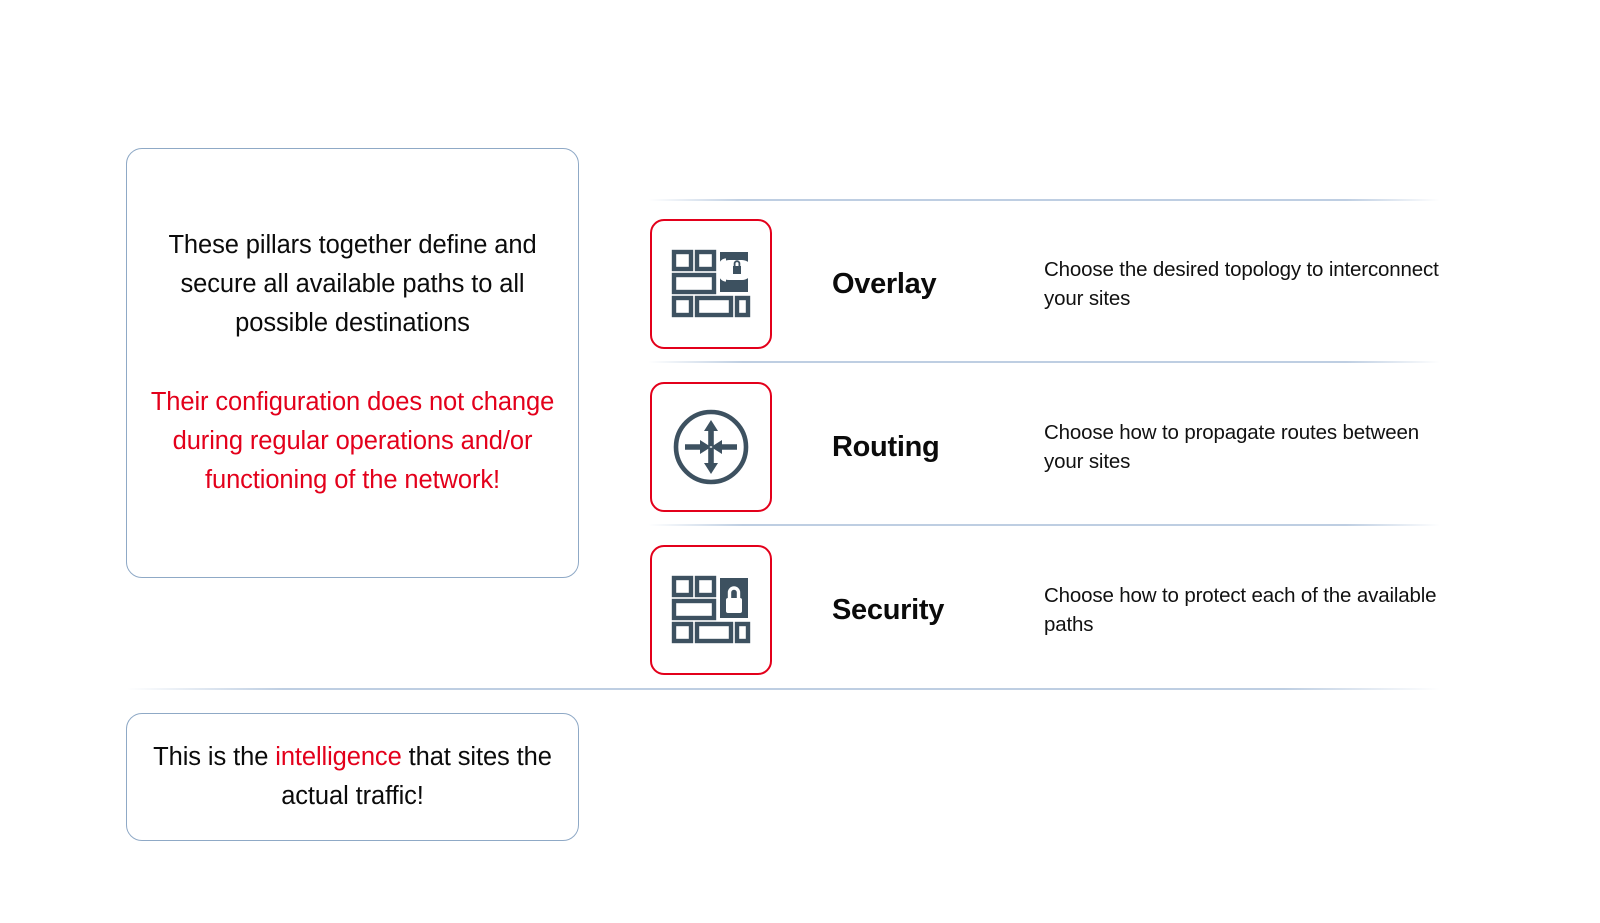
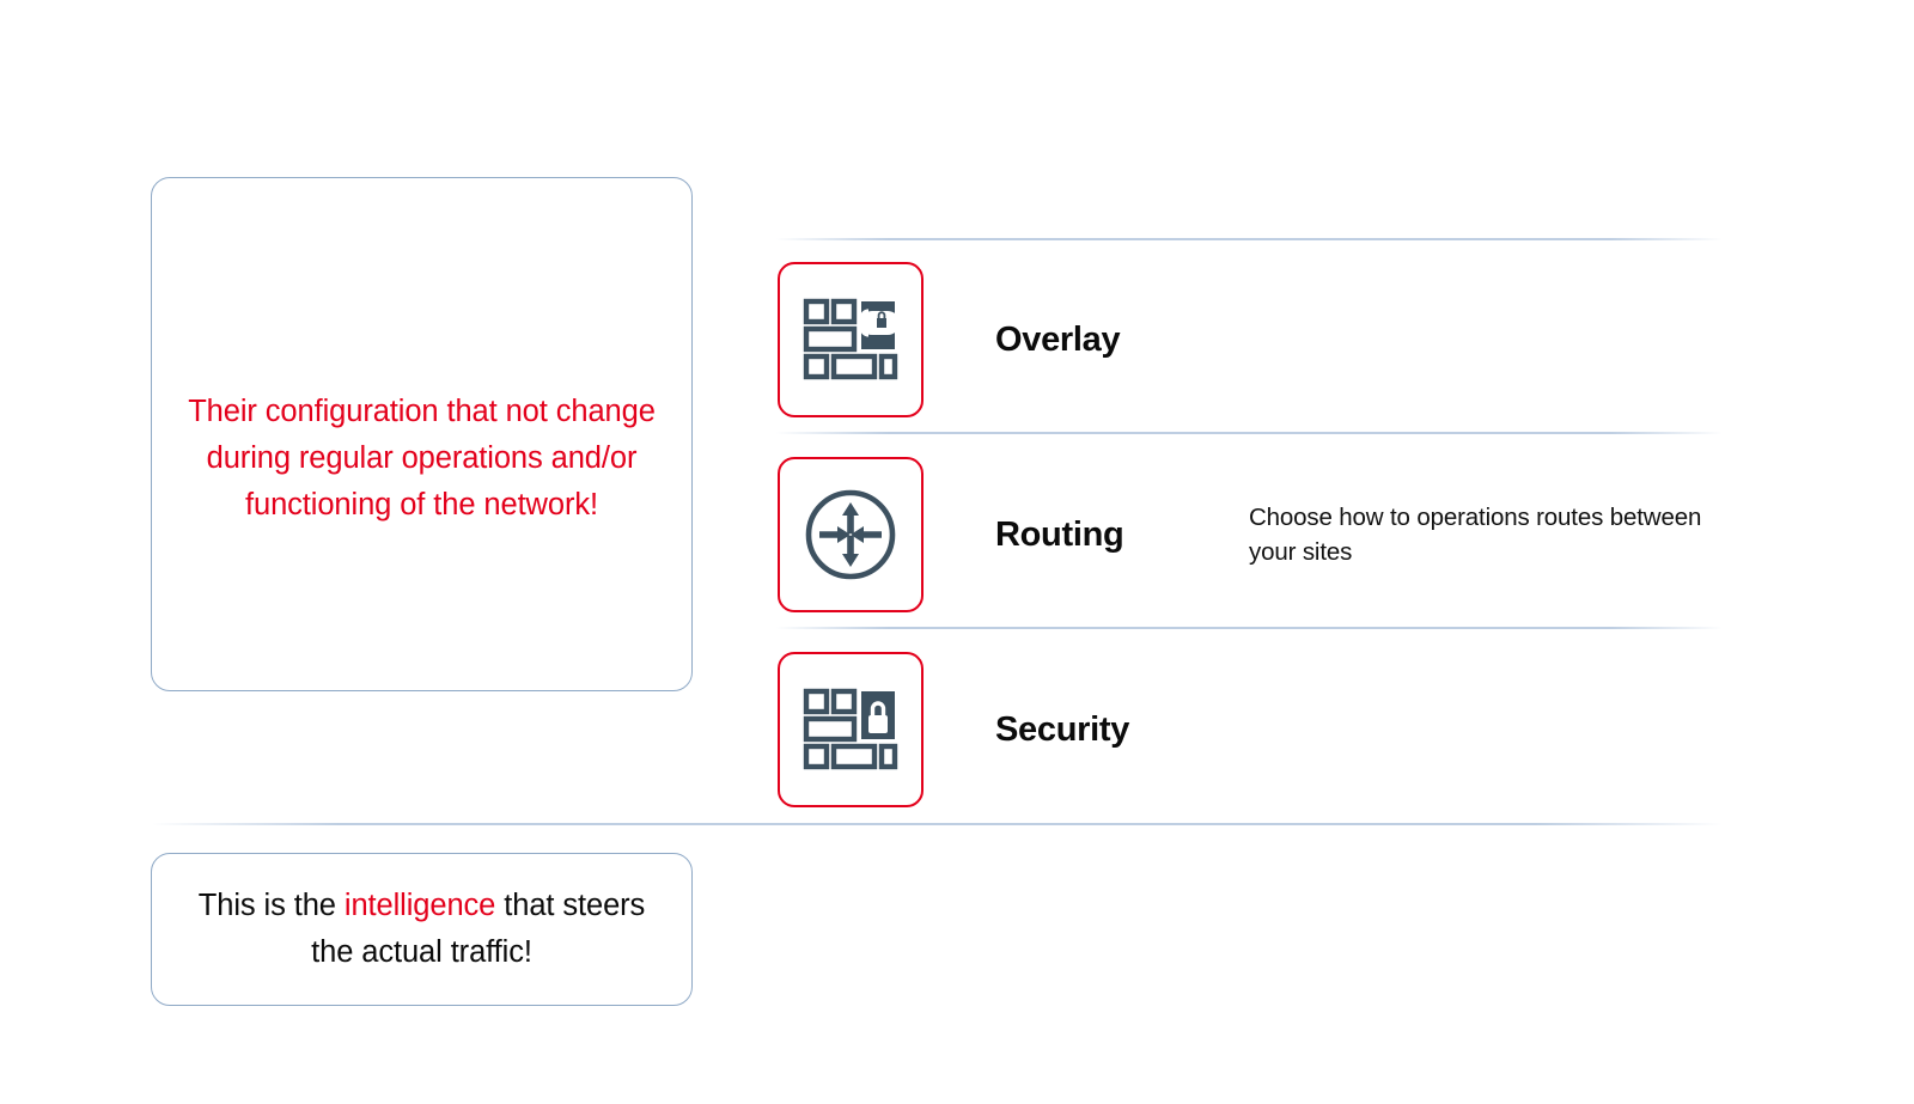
- These pillars together define and secure all available paths to all possible destinations
- Their configuration does not change during regular operations and/or functioning of the network!
+ Their configuration that not change during regular operations and/or functioning of the network!
- This is the intelligence that sites the actual traffic!
+ This is the intelligence that steers the actual traffic!
  Overlay
- Choose the desired topology to interconnect your sites
  Routing
- Choose how to propagate routes between your sites
+ Choose how to operations routes between your sites
  Security
- Choose how to protect each of the available paths
